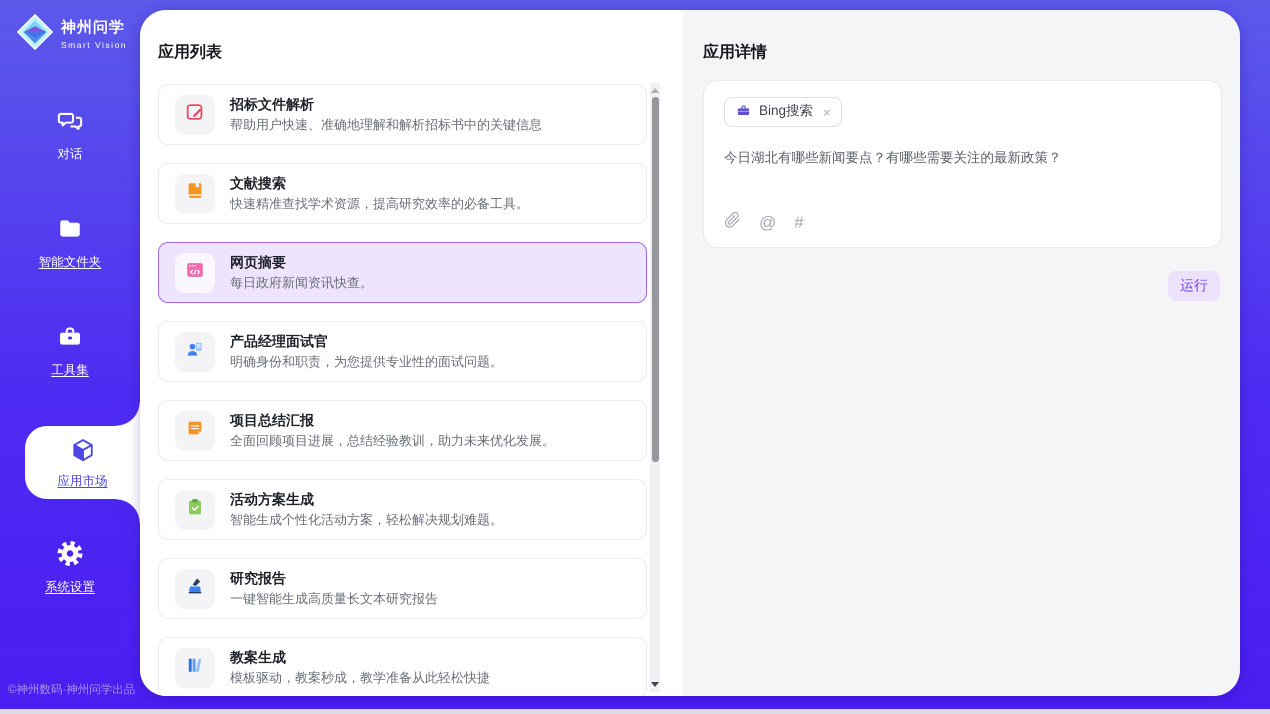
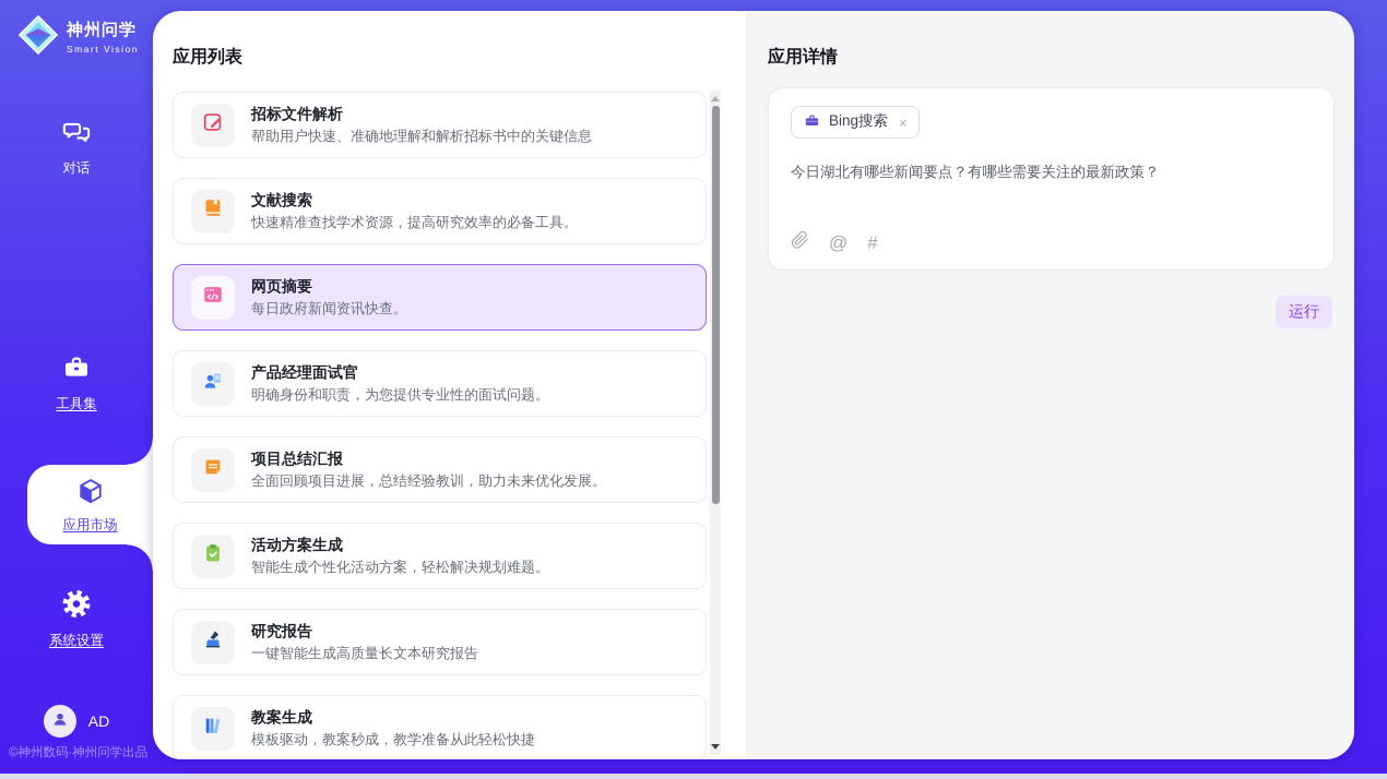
  神州问学
  Smart Vision
  对话
- 智能文件夹
  工具集
  应用市场
  系统设置
+ AD
  ©神州数码·神州问学出品
  应用列表
  招标文件解析
  帮助用户快速、准确地理解和解析招标书中的关键信息
  文献搜索
  快速精准查找学术资源，提高研究效率的必备工具。
  网页摘要
  每日政府新闻资讯快查。
  产品经理面试官
  明确身份和职责，为您提供专业性的面试问题。
  项目总结汇报
  全面回顾项目进展，总结经验教训，助力未来优化发展。
  活动方案生成
  智能生成个性化活动方案，轻松解决规划难题。
  研究报告
  一键智能生成高质量长文本研究报告
  教案生成
  模板驱动，教案秒成，教学准备从此轻松快捷
  应用详情
  Bing搜索
  ×
  今日湖北有哪些新闻要点？有哪些需要关注的最新政策？
  @
  #
  运行
